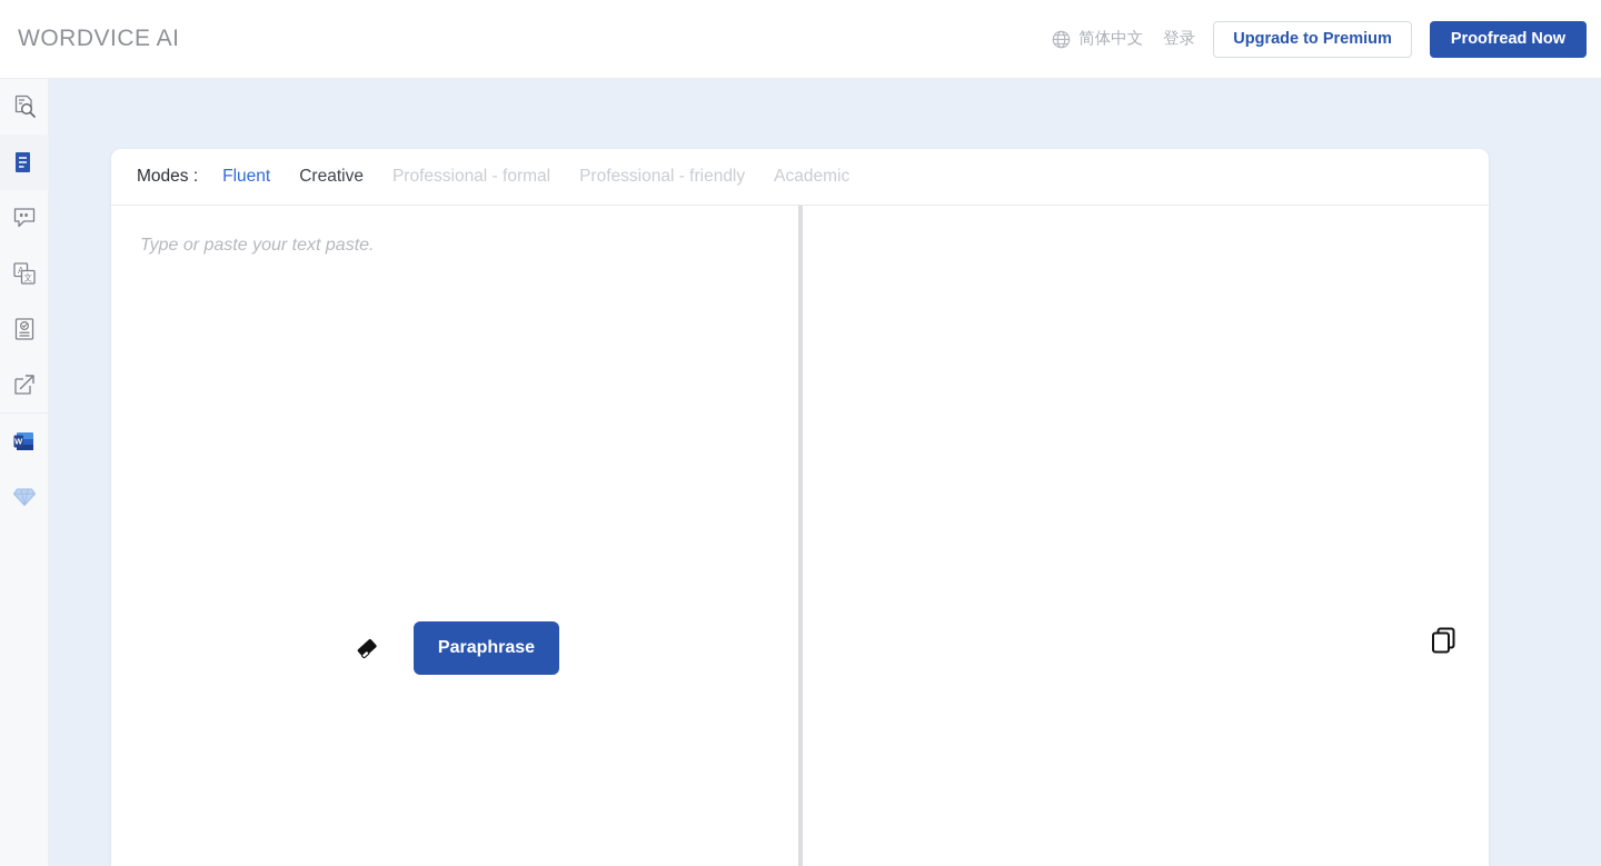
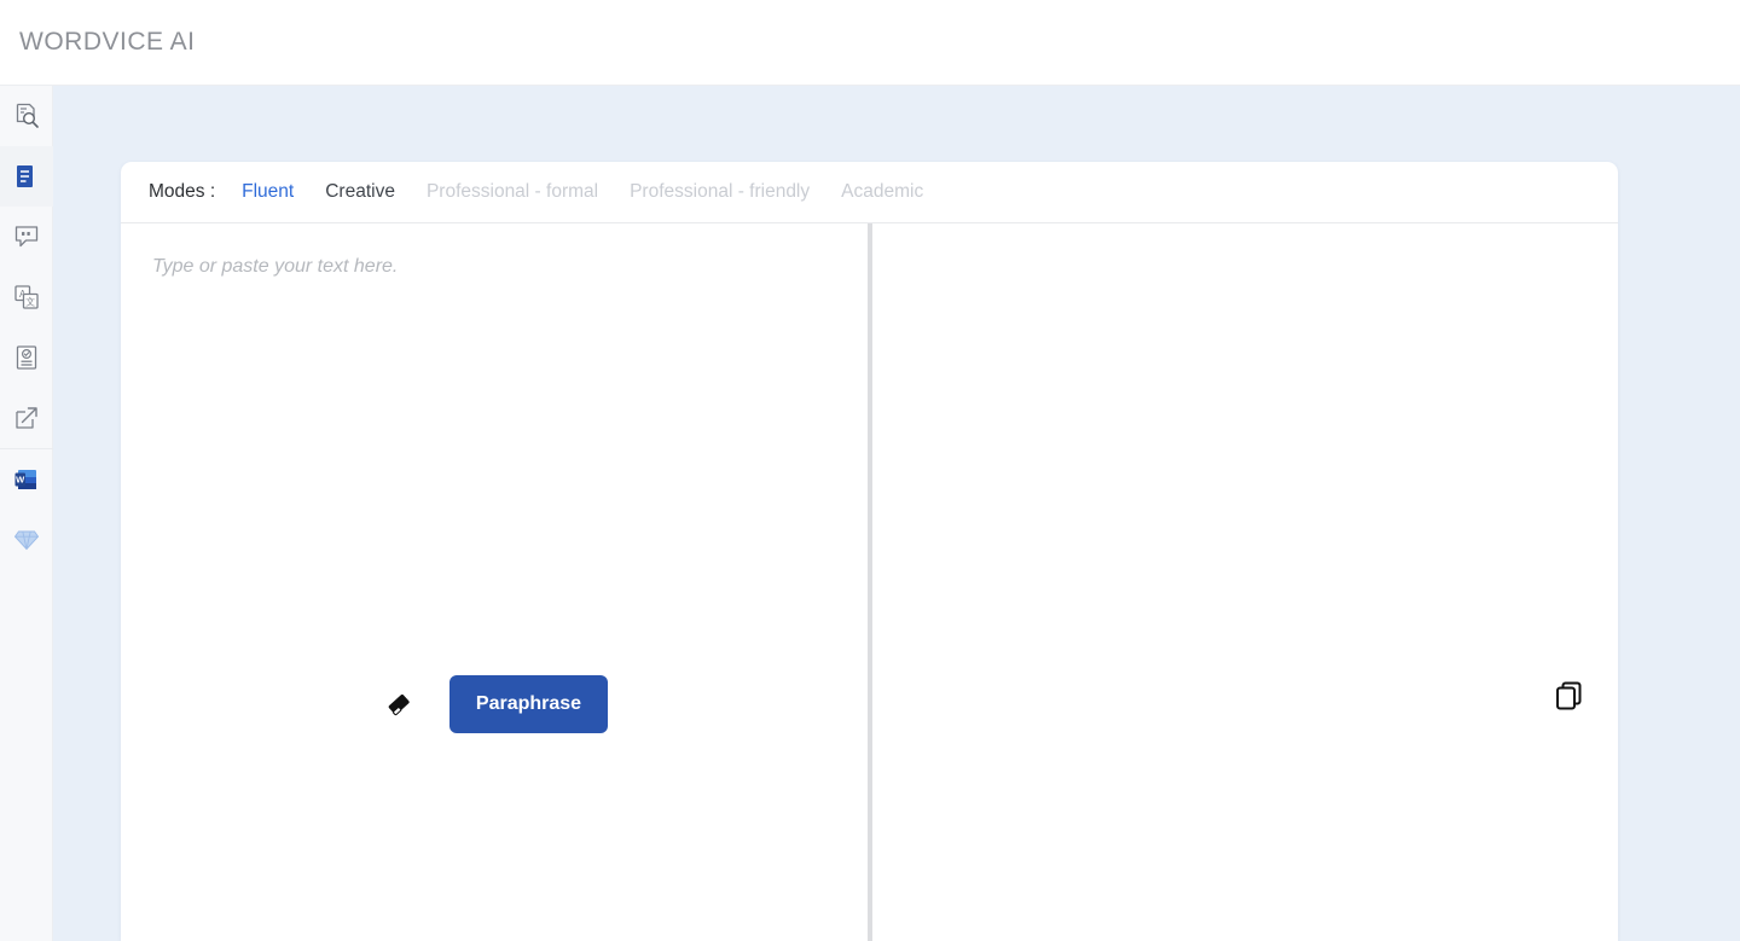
  WORDVICE AI
- 简体中文
- 登录
- Upgrade to Premium
- Proofread Now
  A
  文
  W
  Modes :
  Fluent
  Creative
  Professional - formal
  Professional - friendly
  Academic
- Type or paste your text paste.
+ Type or paste your text here.
  Paraphrase
